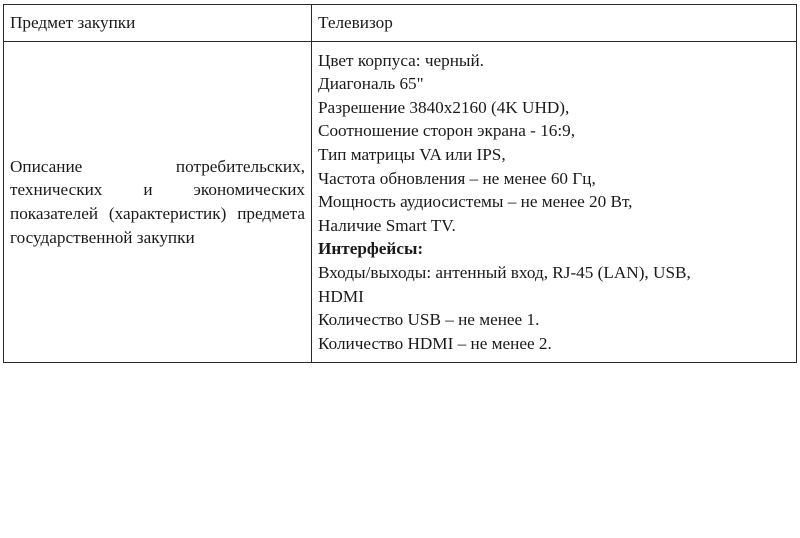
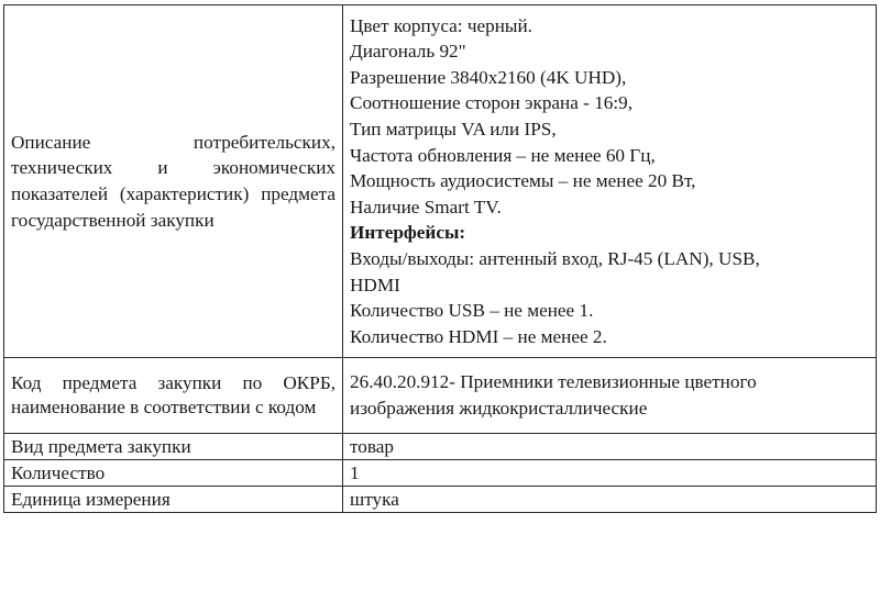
- Предмет закупки	Телевизор
- Описание потребительских, технических и экономических показателей (характеристик) предмета государственной закупки	Цвет корпуса: черный. Диагональ 65" Разрешение 3840х2160 (4K UHD), Соотношение сторон экрана - 16:9, Тип матрицы VA или IPS, Частота обновления – не менее 60 Гц, Мощность аудиосистемы – не менее 20 Вт, Наличие Smart TV. Интерфейсы: Входы/выходы: антенный вход, RJ-45 (LAN), USB, HDMI Количество USB – не менее 1. Количество HDMI – не менее 2.
+ Описание потребительских, технических и экономических показателей (характеристик) предмета государственной закупки	Цвет корпуса: черный. Диагональ 92" Разрешение 3840х2160 (4K UHD), Соотношение сторон экрана - 16:9, Тип матрицы VA или IPS, Частота обновления – не менее 60 Гц, Мощность аудиосистемы – не менее 20 Вт, Наличие Smart TV. Интерфейсы: Входы/выходы: антенный вход, RJ-45 (LAN), USB, HDMI Количество USB – не менее 1. Количество HDMI – не менее 2.
+ Код предмета закупки по ОКРБ, наименование в соответствии с кодом	26.40.20.912- Приемники телевизионные цветного изображения жидкокристаллические
+ Вид предмета закупки	товар
+ Количество	1
+ Единица измерения	штука
